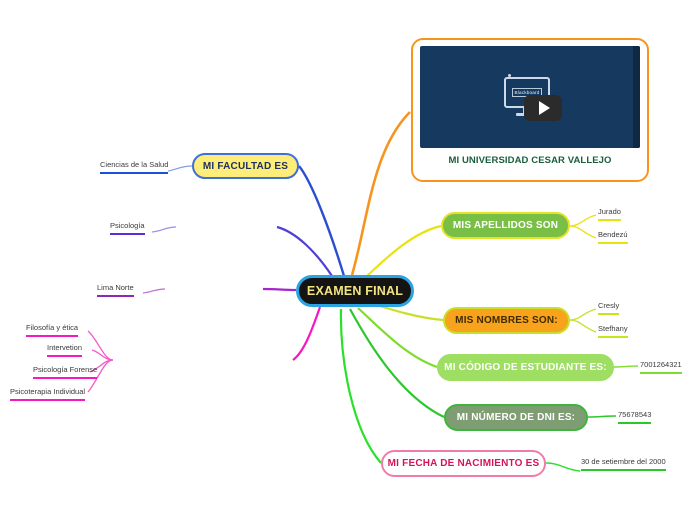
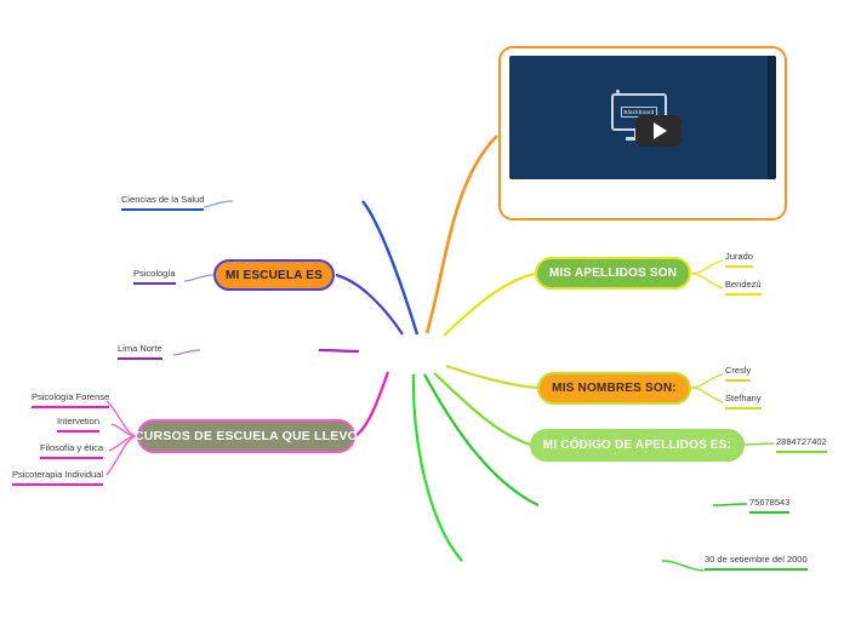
- EXAMEN FINAL
- MI UNIVERSIDAD CESAR VALLEJO
- MI FACULTAD ES
  Ciencias de la Salud
+ MI ESCUELA ES
  Psicología
  Lima Norte
+ CURSOS DE ESCUELA QUE LLEVO
- Filosofía y ética
+ Psicología Forense
  Intervetion
- Psicología Forense
+ Filosofía y ética
  Psicoterapia Individual
  MIS APELLIDOS SON
  Jurado
  Bendezú
  MIS NOMBRES SON:
  Cresly
  Stefhany
- MI CÓDIGO DE ESTUDIANTE ES:
+ MI CÓDIGO DE APELLIDOS ES:
- 7001264321
+ 2884727402
- MI NÚMERO DE DNI ES:
  75678543
- MI FECHA DE NACIMIENTO ES
  30 de setiembre del 2000
